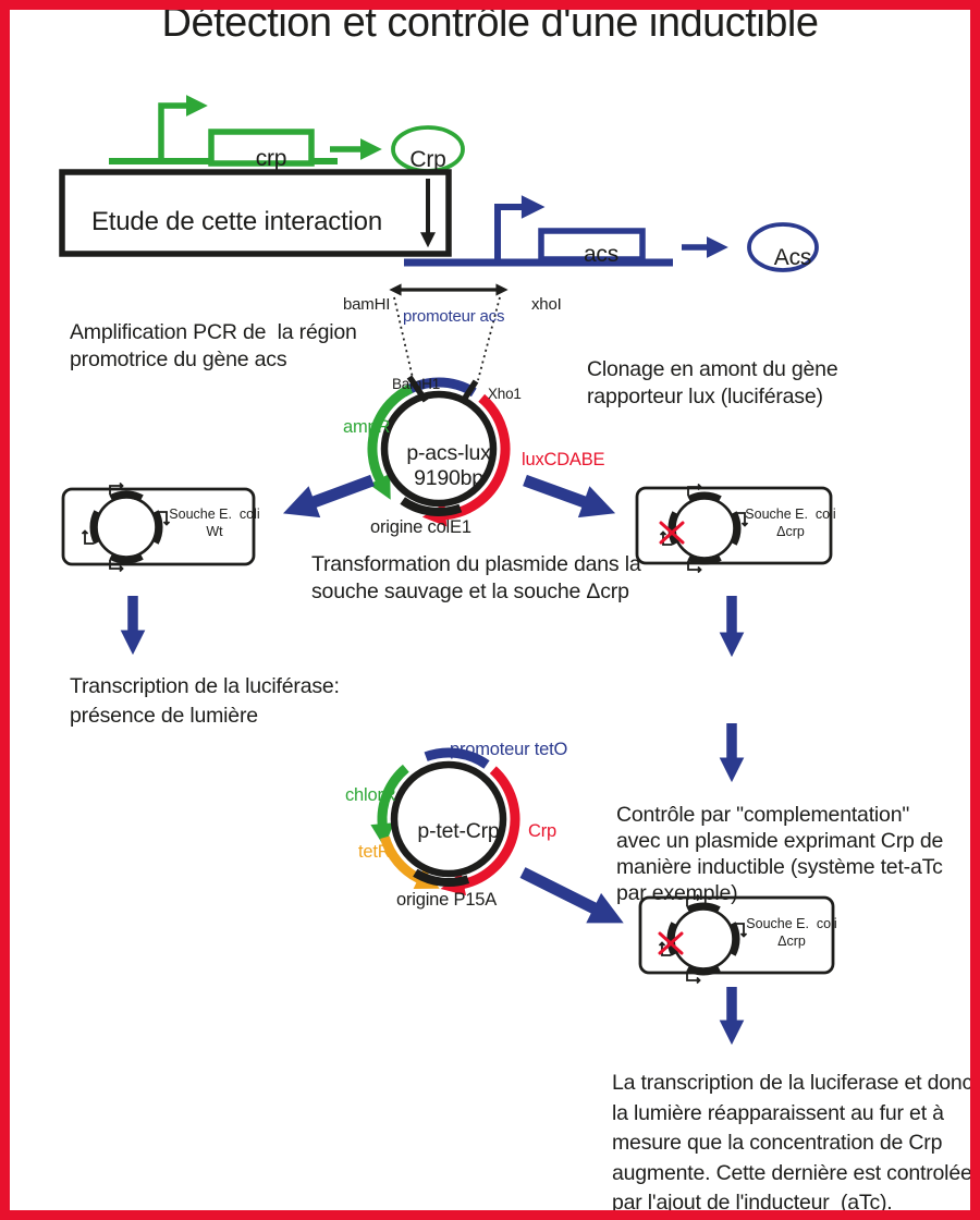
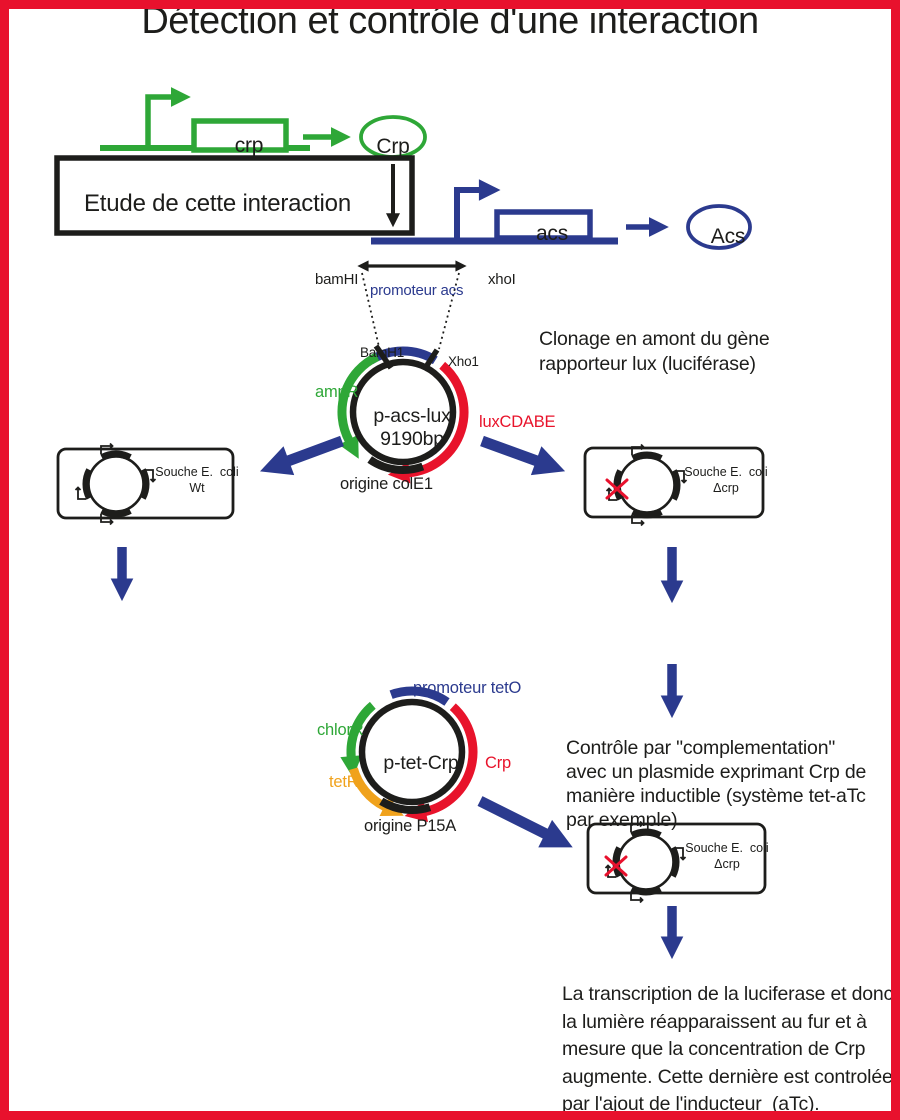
- Détection et contrôle d'une inductible
+ Détection et contrôle d'une interaction
  crp
  Crp
  Etude de cette interaction
  acs
  Acs
  bamHI
  promoteur acs
  xhoI
- Amplification PCR de la région
- promotrice du gène acs
  Clonage en amont du gène
  rapporteur lux (luciférase)
  BamH1
  Xho1
  ampR
  p-acs-lux
  9190bp
  luxCDABE
  origine colE1
  Souche E. coli
  Wt
  Souche E. coli
  Δcrp
- Transformation du plasmide dans la
- souche sauvage et la souche Δcrp
- Transcription de la luciférase:
- présence de lumière
  promoteur tetO
  chlorR
  Contrôle par "complementation"
  avec un plasmide exprimant Crp de
  manière inductible (système tet-aTc
  par exemple)
  p-tet-Crp
  Crp
  tetR
  origine P15A
  Souche E. coli
  Δcrp
  La transcription de la luciferase et donc
  la lumière réapparaissent au fur et à
  mesure que la concentration de Crp
  augmente. Cette dernière est controlée
  par l'ajout de l'inducteur (aTc).
